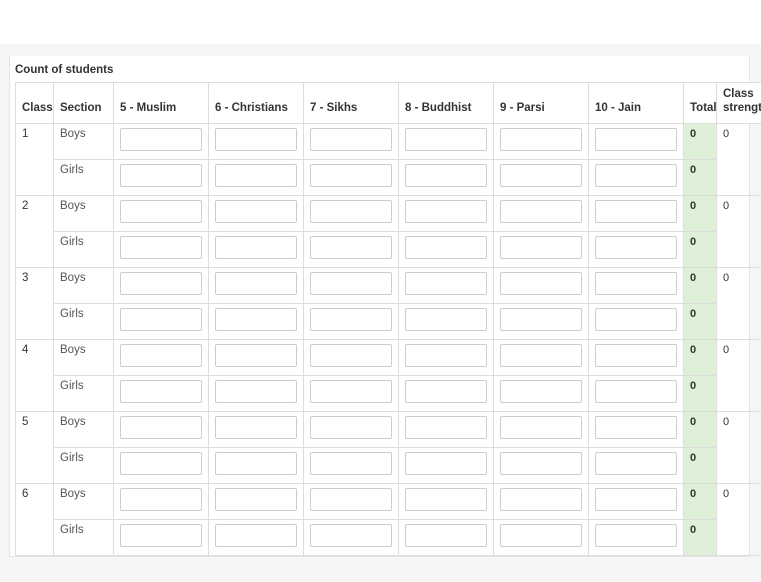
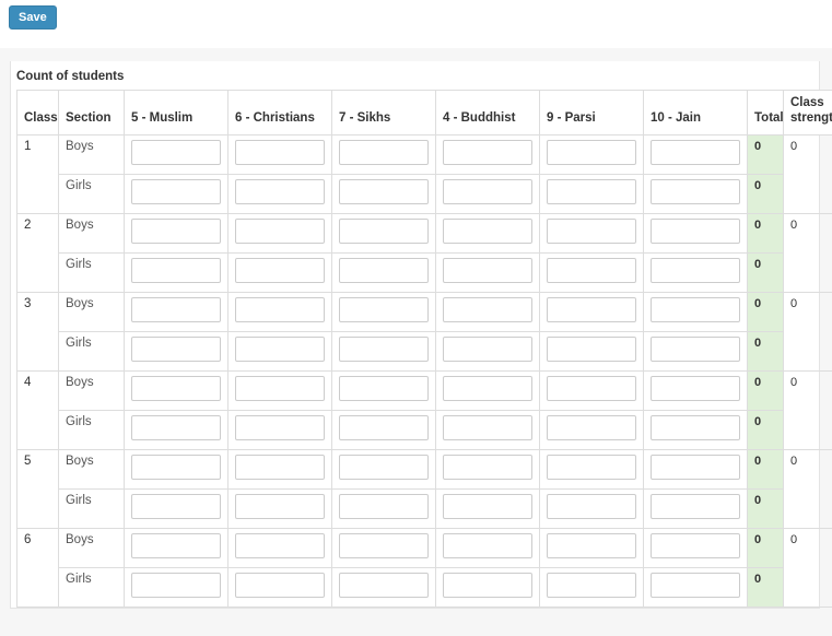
+ Save
  Count of students
- Class	Section	5 - Muslim	6 - Christians	7 - Sikhs	8 - Buddhist	9 - Parsi	10 - Jain	Total	Class strengt
+ Class	Section	5 - Muslim	6 - Christians	7 - Sikhs	4 - Buddhist	9 - Parsi	10 - Jain	Total	Class strengt
  1	Boys							0	0
  Girls							0
  2	Boys							0	0
  Girls							0
  3	Boys							0	0
  Girls							0
  4	Boys							0	0
  Girls							0
  5	Boys							0	0
  Girls							0
  6	Boys							0	0
  Girls							0
